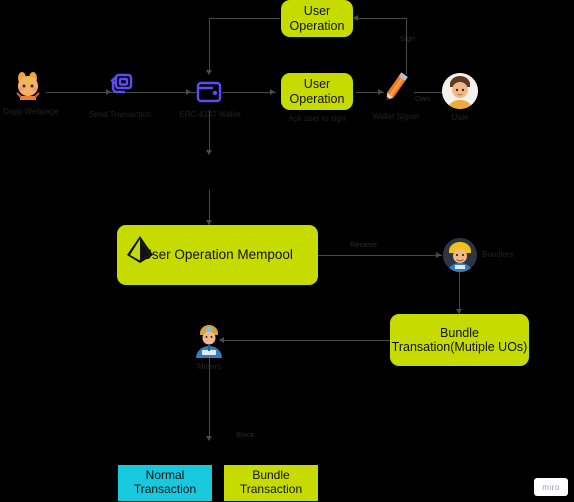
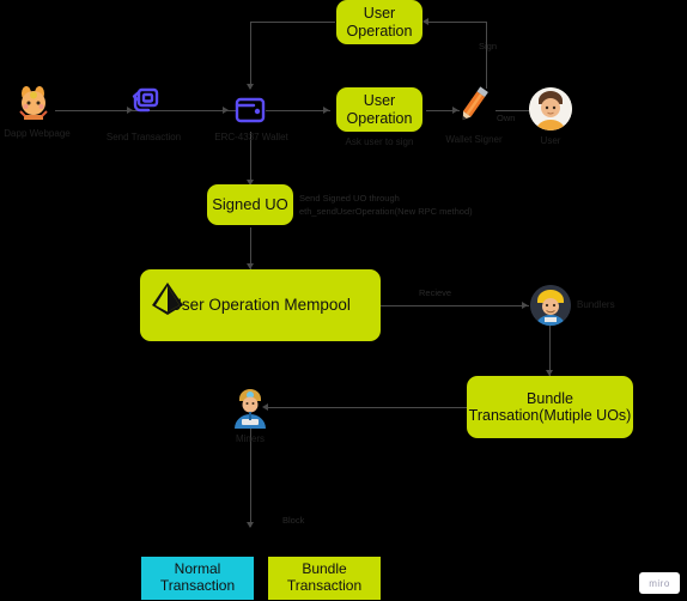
  Dapp Webpage
  Send Transaction
  ERC-4337 Wallet
  User
  Operation
  Sign
  User
  Operation
  Ask user to sign
  Wallet Signer
  Own
  User
+ Signed UO
+ Send Signed UO through
+ eth_sendUserOperation(New RPC method)
  ser Operation Mempool
  Recieve
  Bundlers
  Bundle
  Transation(Mutiple UOs)
  Miners
  Block
  Normal
  Transaction
  Bundle
  Transaction
  miro
